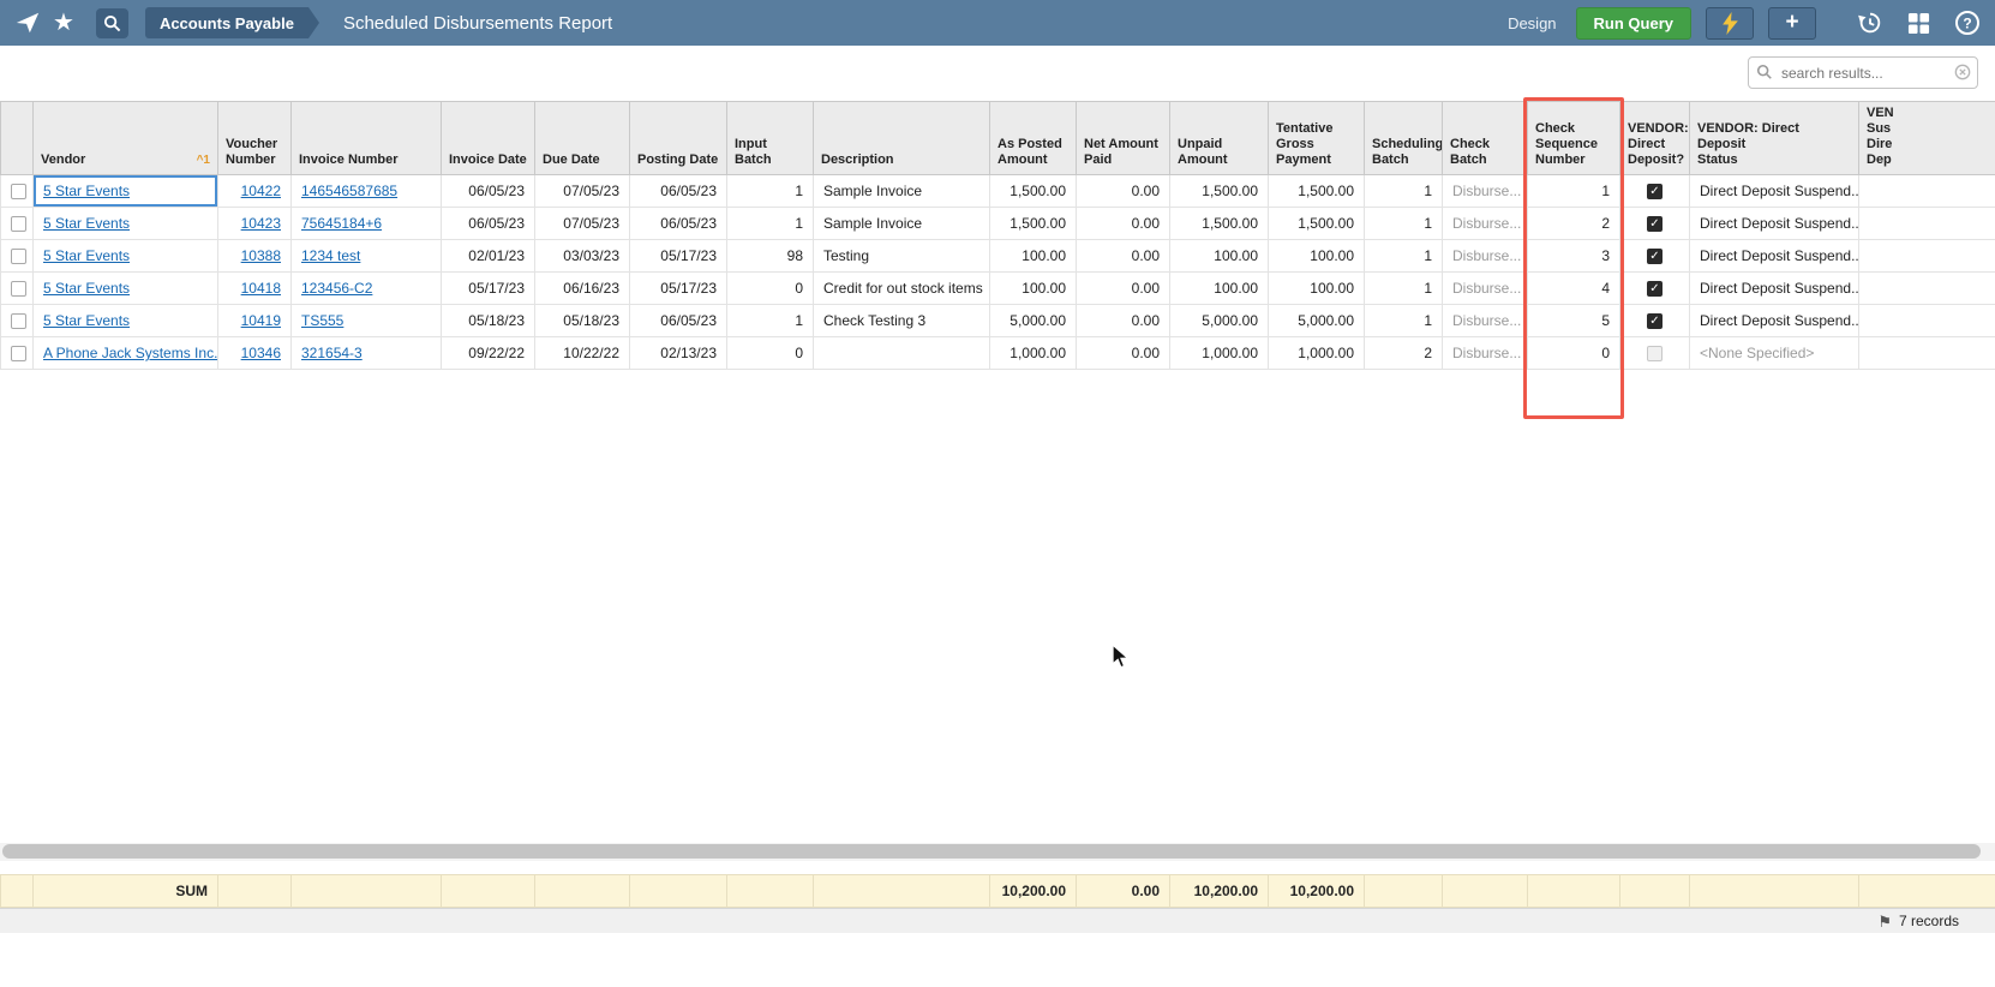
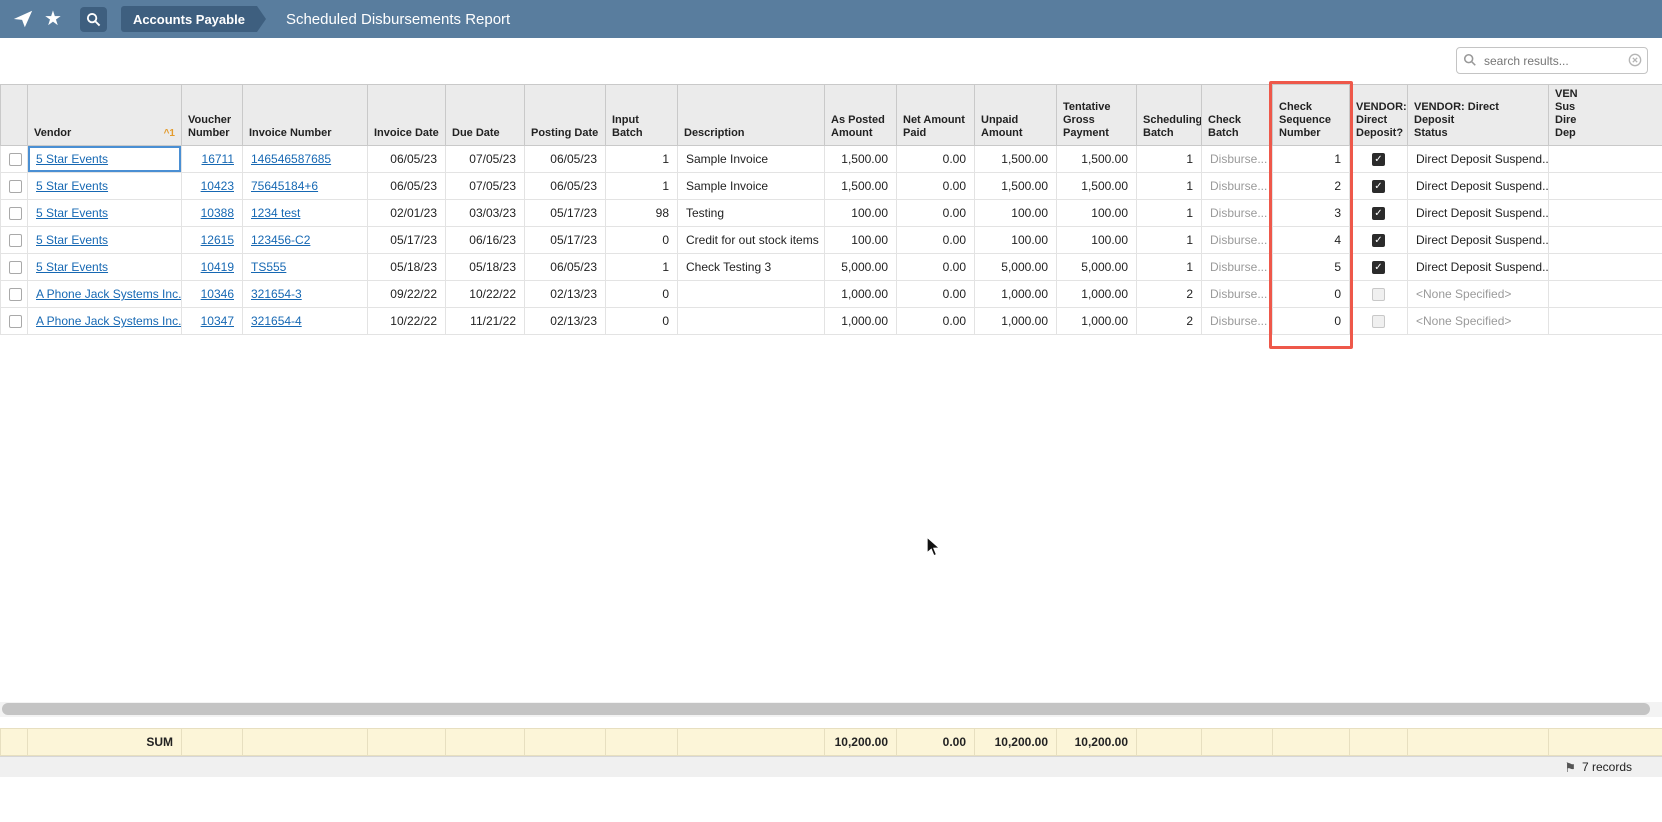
  ★
  Accounts Payable
  Scheduled Disbursements Report
- Design
- Run Query
- +
- ?
  search results...
  	^1Vendor	Voucher Number	Invoice Number	Invoice Date	Due Date	Posting Date	Input Batch	Description	As Posted Amount	Net Amount Paid	Unpaid Amount	Tentative Gross Payment	Scheduling Batch	Check Batch	Check Sequence Number	VENDOR: Direct Deposit?	VENDOR: Direct Deposit Status	VEN Sus Dire Dep
- 	5 Star Events	10422	146546587685	06/05/23	07/05/23	06/05/23	1	Sample Invoice	1,500.00	0.00	1,500.00	1,500.00	1	Disburse...	1	✓	Direct Deposit Suspend..
+ 	5 Star Events	16711	146546587685	06/05/23	07/05/23	06/05/23	1	Sample Invoice	1,500.00	0.00	1,500.00	1,500.00	1	Disburse...	1	✓	Direct Deposit Suspend..
  	5 Star Events	10423	75645184+6	06/05/23	07/05/23	06/05/23	1	Sample Invoice	1,500.00	0.00	1,500.00	1,500.00	1	Disburse...	2	✓	Direct Deposit Suspend..
  	5 Star Events	10388	1234 test	02/01/23	03/03/23	05/17/23	98	Testing	100.00	0.00	100.00	100.00	1	Disburse...	3	✓	Direct Deposit Suspend..
- 	5 Star Events	10418	123456-C2	05/17/23	06/16/23	05/17/23	0	Credit for out stock items	100.00	0.00	100.00	100.00	1	Disburse...	4	✓	Direct Deposit Suspend..
+ 	5 Star Events	12615	123456-C2	05/17/23	06/16/23	05/17/23	0	Credit for out stock items	100.00	0.00	100.00	100.00	1	Disburse...	4	✓	Direct Deposit Suspend..
  	5 Star Events	10419	TS555	05/18/23	05/18/23	06/05/23	1	Check Testing 3	5,000.00	0.00	5,000.00	5,000.00	1	Disburse...	5	✓	Direct Deposit Suspend..
  	A Phone Jack Systems Inc.	10346	321654-3	09/22/22	10/22/22	02/13/23	0		1,000.00	0.00	1,000.00	1,000.00	2	Disburse...	0		<None Specified>
+ 	A Phone Jack Systems Inc.	10347	321654-4	10/22/22	11/21/22	02/13/23	0		1,000.00	0.00	1,000.00	1,000.00	2	Disburse...	0		<None Specified>
  	SUM								10,200.00	0.00	10,200.00	10,200.00
  ⚑
  7 records
